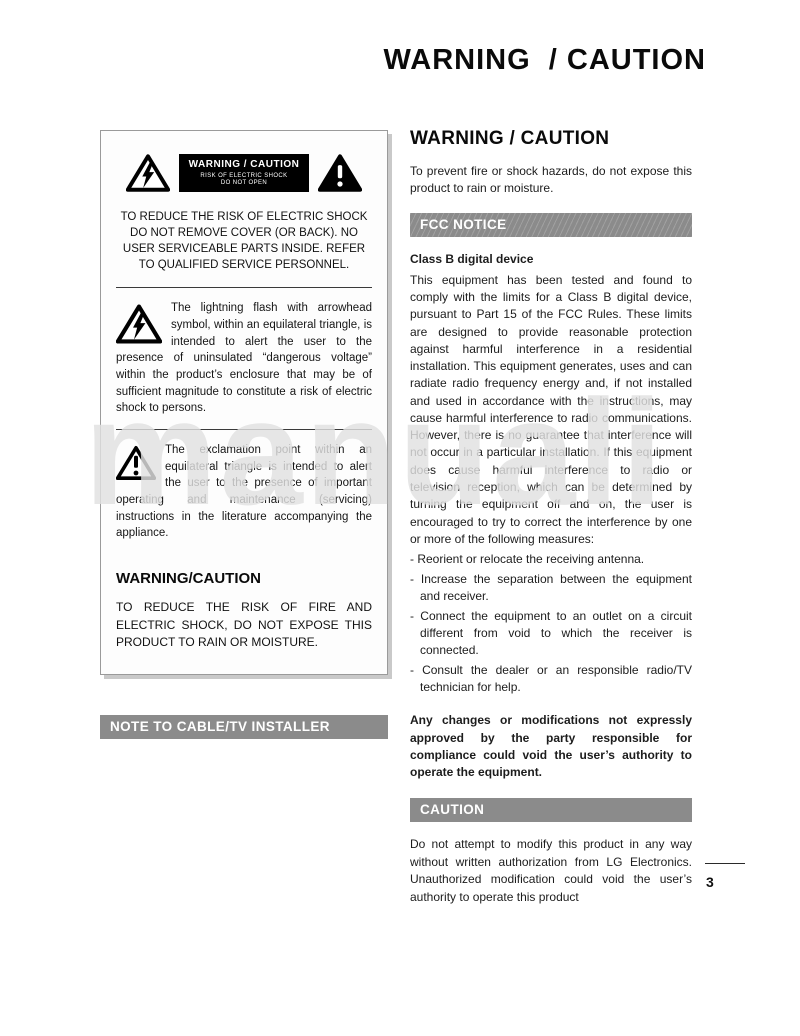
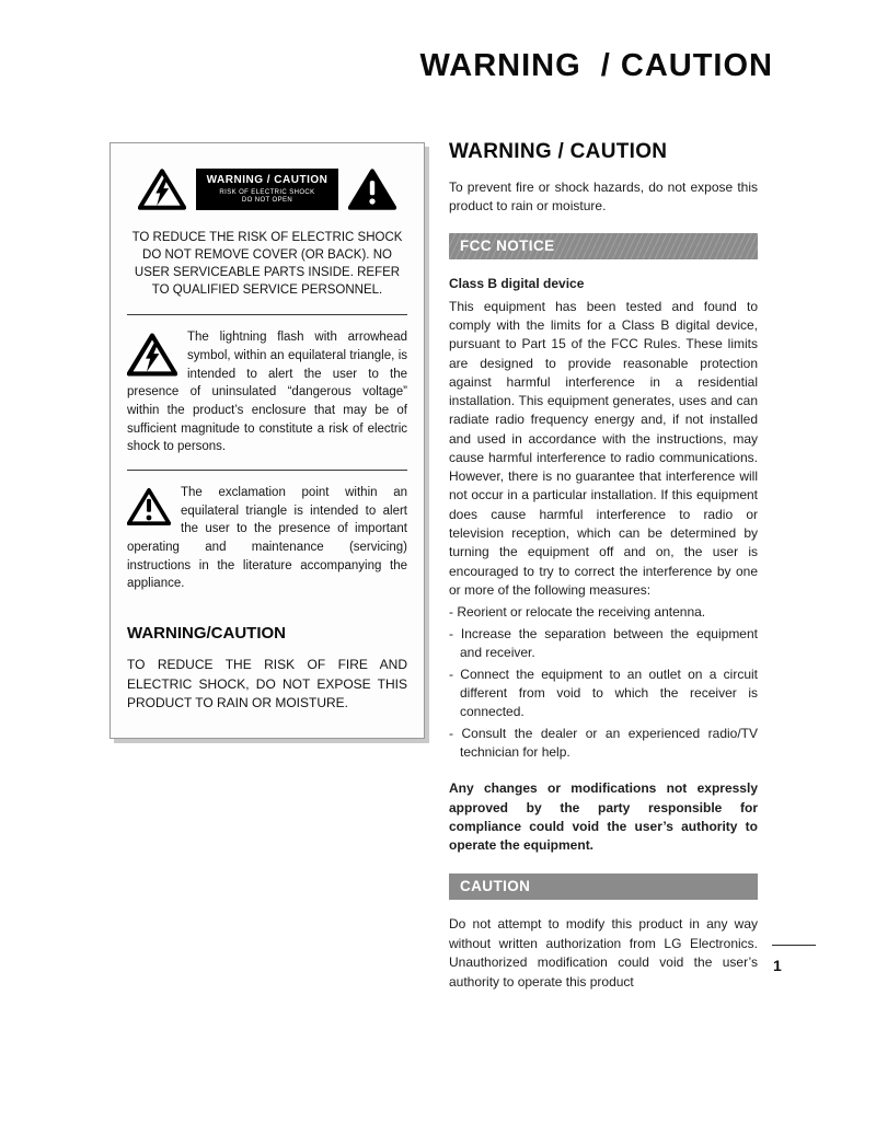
  WARNING / CAUTION
  WARNING / CAUTION
  TO REDUCE THE RISK OF ELECTRIC SHOCK DO NOT REMOVE COVER (OR BACK). NO USER SERVICEABLE PARTS INSIDE. REFER TO QUALIFIED SERVICE PERSONNEL.
  The lightning flash with arrowhead symbol, within an equilateral triangle, is intended to alert the user to the presence of uninsulated “dangerous voltage” within the product’s enclosure that may be of sufficient magnitude to constitute a risk of electric shock to persons.
  The exclamation point within an equilateral triangle is intended to alert the user to the presence of important operating and maintenance (servicing) instructions in the literature accompanying the appliance.
  WARNING/CAUTION
  TO REDUCE THE RISK OF FIRE AND ELECTRIC SHOCK, DO NOT EXPOSE THIS PRODUCT TO RAIN OR MOISTURE.
- NOTE TO CABLE/TV INSTALLER
  WARNING / CAUTION
  To prevent fire or shock hazards, do not expose this product to rain or moisture.
  FCC NOTICE
  Class B digital device
  This equipment has been tested and found to comply with the limits for a Class B digital device, pursuant to Part 15 of the FCC Rules. These limits are designed to provide reasonable protection against harmful interference in a residential installation. This equipment generates, uses and can radiate radio frequency energy and, if not installed and used in accordance with the instructions, may cause harmful interference to radio communications. However, there is no guarantee that interference will not occur in a particular installation. If this equipment does cause harmful interference to radio or television reception, which can be determined by turning the equipment off and on, the user is encouraged to try to correct the interference by one or more of the following measures:
  - Reorient or relocate the receiving antenna.
  - Increase the separation between the equipment and receiver.
  - Connect the equipment to an outlet on a circuit different from void to which the receiver is connected.
- - Consult the dealer or an responsible radio/TV technician for help.
+ - Consult the dealer or an experienced radio/TV technician for help.
  Any changes or modifications not expressly approved by the party responsible for compliance could void the user’s authority to operate the equipment.
  CAUTION
  Do not attempt to modify this product in any way without written authorization from LG Electronics. Unauthorized modification could void the user’s authority to operate this product
- 3
+ 1
- manuali
